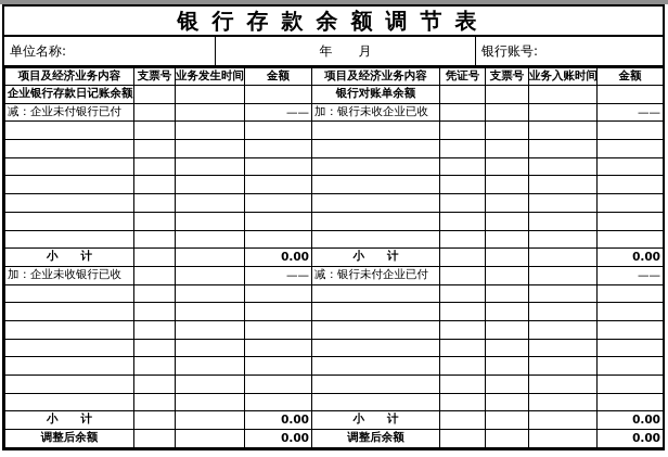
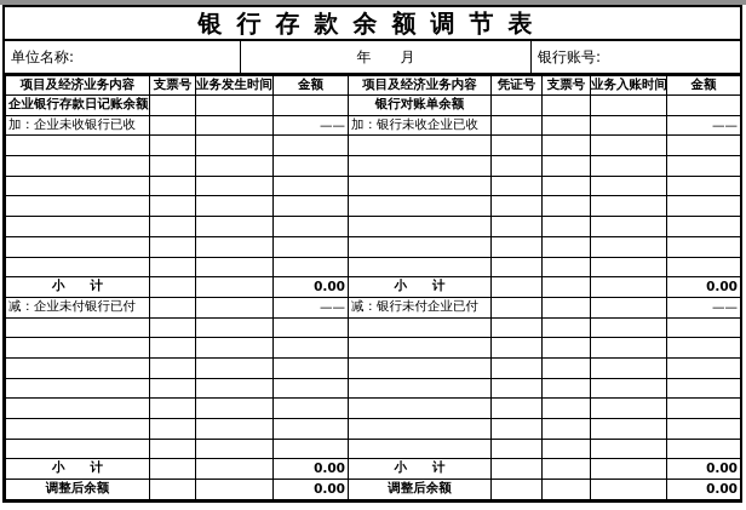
  银行存款余额调节表
  单位名称:
  年 月
  银行账号:
  项目及经济业务内容	支票号	业务发生时间	金额	项目及经济业务内容	凭证号	支票号	业务入账时间	金额
  企业银行存款日记账余额				银行对账单余额
- 减：企业未付银行已付			——	加：银行未收企业已收				——
+ 加：企业未收银行已收			——	加：银行未收企业已收				——
  小 计			0.00	小 计				0.00
- 加：企业未收银行已收			——	减：银行未付企业已付				——
+ 减：企业未付银行已付			——	减：银行未付企业已付				——
  小 计			0.00	小 计				0.00
  调整后余额			0.00	调整后余额				0.00
